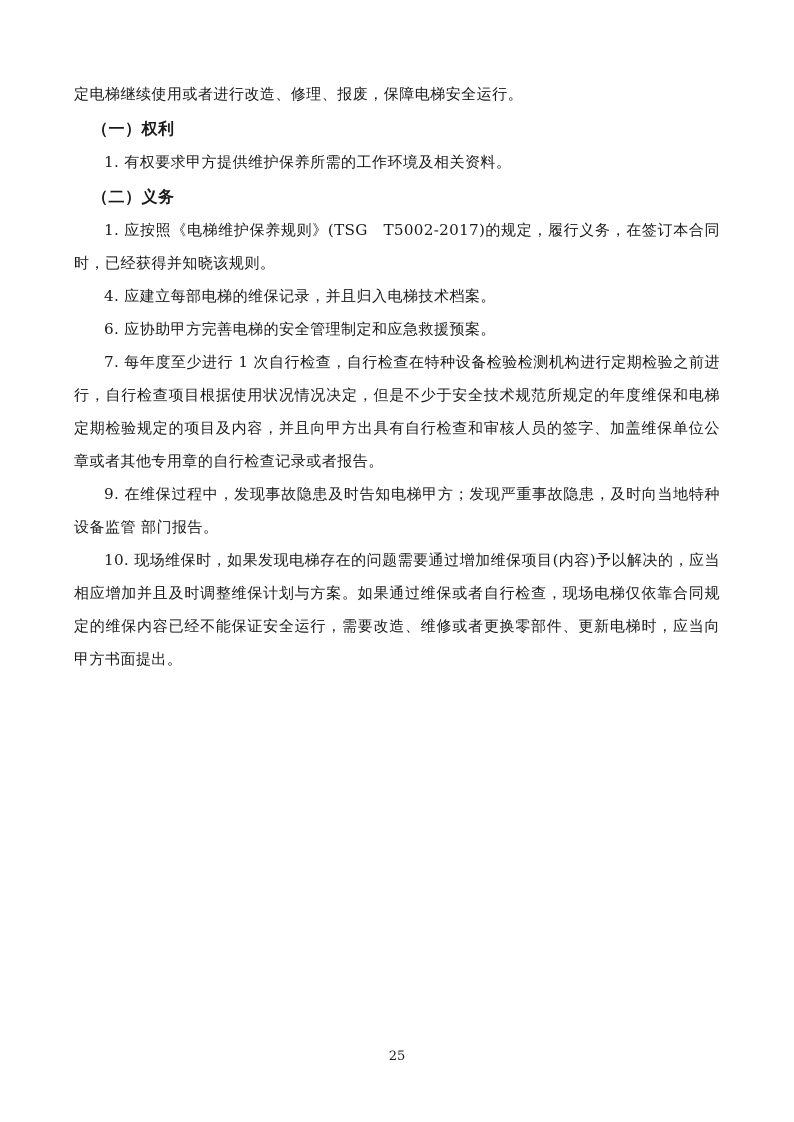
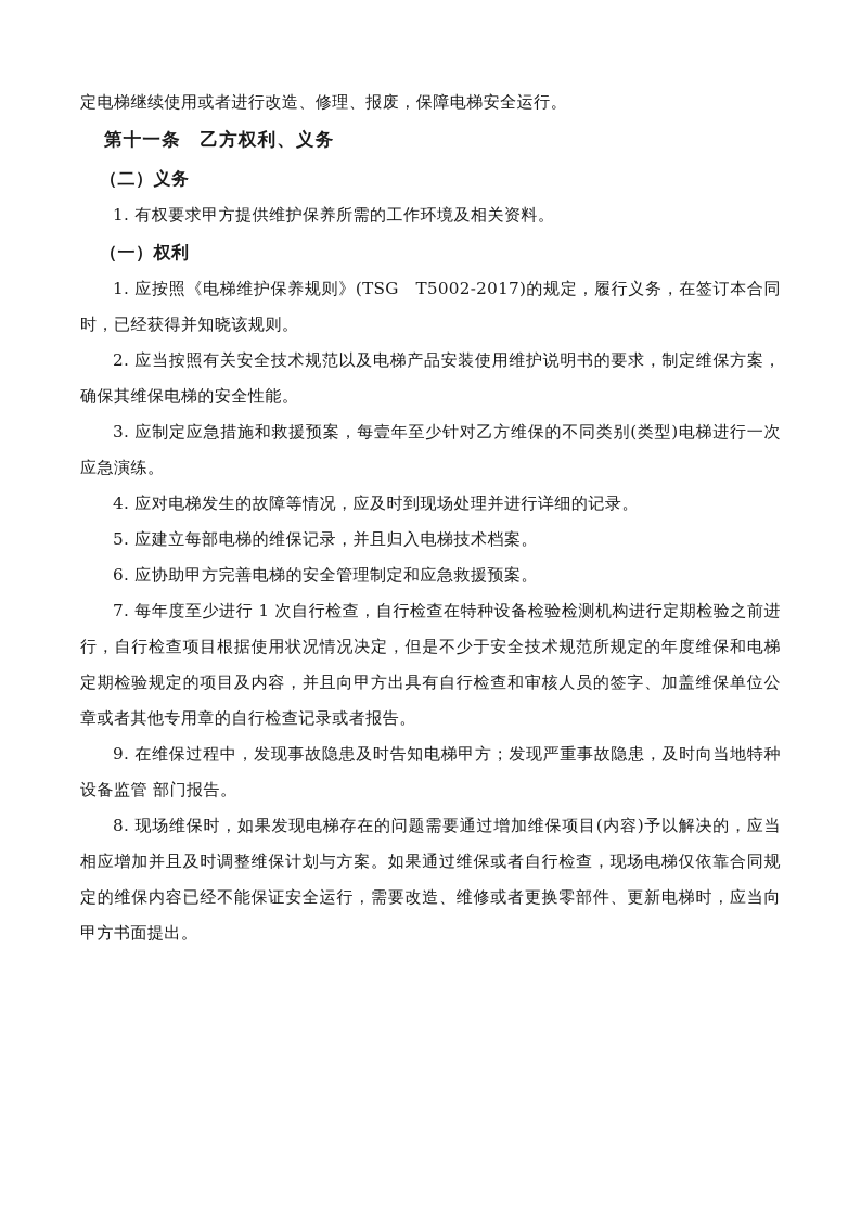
  定电梯继续使用或者进行改造、修理、报废，保障电梯安全运行。
+ 第十一条 乙方权利、义务
- （一）权利
+ （二）义务
  1. 有权要求甲方提供维护保养所需的工作环境及相关资料。
- （二）义务
+ （一）权利
  1. 应按照《电梯维护保养规则》(TSG T5002-2017)的规定，履行义务，在签订本合同时，已经获得并知晓该规则。
+ 2. 应当按照有关安全技术规范以及电梯产品安装使用维护说明书的要求，制定维保方案，确保其维保电梯的安全性能。
+ 3. 应制定应急措施和救援预案，每壹年至少针对乙方维保的不同类别(类型)电梯进行一次应急演练。
+ 4. 应对电梯发生的故障等情况，应及时到现场处理并进行详细的记录。
- 4. 应建立每部电梯的维保记录，并且归入电梯技术档案。
+ 5. 应建立每部电梯的维保记录，并且归入电梯技术档案。
  6. 应协助甲方完善电梯的安全管理制定和应急救援预案。
  7. 每年度至少进行 1 次自行检查，自行检查在特种设备检验检测机构进行定期检验之前进行，自行检查项目根据使用状况情况决定，但是不少于安全技术规范所规定的年度维保和电梯定期检验规定的项目及内容，并且向甲方出具有自行检查和审核人员的签字、加盖维保单位公章或者其他专用章的自行检查记录或者报告。
  9. 在维保过程中，发现事故隐患及时告知电梯甲方；发现严重事故隐患，及时向当地特种设备监管 部门报告。
- 10. 现场维保时，如果发现电梯存在的问题需要通过增加维保项目(内容)予以解决的，应当相应增加并且及时调整维保计划与方案。如果通过维保或者自行检查，现场电梯仅依靠合同规定的维保内容已经不能保证安全运行，需要改造、维修或者更换零部件、更新电梯时，应当向甲方书面提出。
+ 8. 现场维保时，如果发现电梯存在的问题需要通过增加维保项目(内容)予以解决的，应当相应增加并且及时调整维保计划与方案。如果通过维保或者自行检查，现场电梯仅依靠合同规定的维保内容已经不能保证安全运行，需要改造、维修或者更换零部件、更新电梯时，应当向甲方书面提出。
- 25
